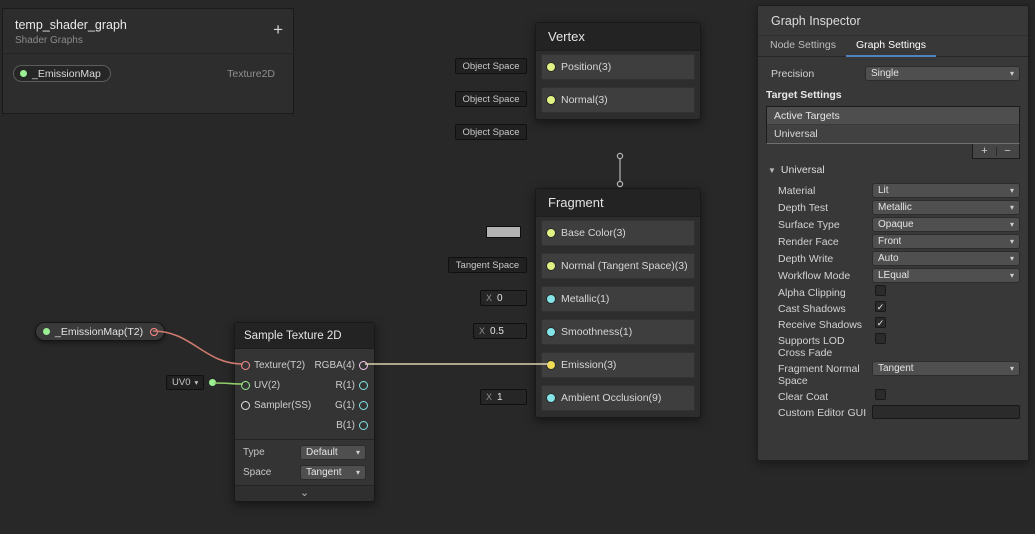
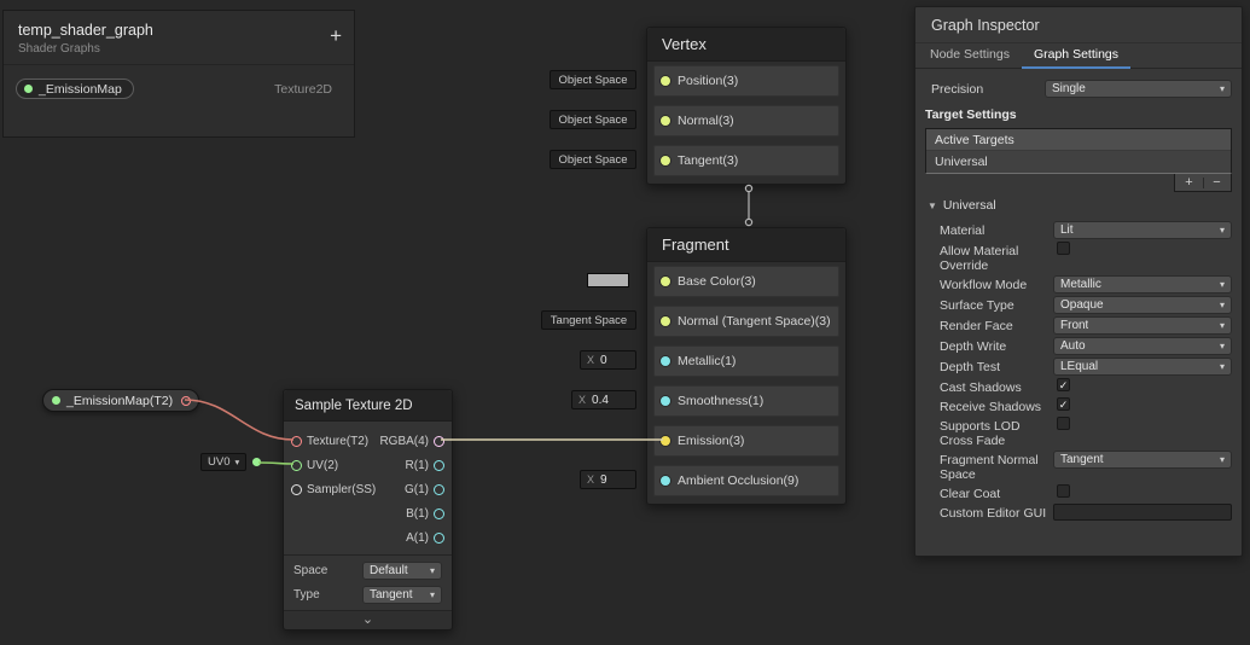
  temp_shader_graph
  Shader Graphs
  +
  _EmissionMap
  Texture2D
  Vertex
  Position(3)
  Normal(3)
+ Tangent(3)
  Fragment
  Base Color(3)
  Normal (Tangent Space)(3)
  Metallic(1)
  Smoothness(1)
  Emission(3)
  Ambient Occlusion(9)
  _EmissionMap(T2)
  UV0
  ▾
  Sample Texture 2D
  Texture(T2)
  RGBA(4)
  UV(2)
  R(1)
  Sampler(SS)
  G(1)
  B(1)
+ A(1)
- Type
+ Space
  Default
  ▾
- Space
+ Type
  Tangent
  ▾
  ⌄
  Graph Inspector
  Node Settings
  Graph Settings
  Precision
  Single
  ▾
  Target Settings
  Active Targets
  Universal
  +
  −
  ▼
  Universal
  Material
  Lit
  ▾
+ Allow Material Override
- Depth Test
+ Workflow Mode
  Metallic
  ▾
  Surface Type
  Opaque
  ▾
  Render Face
  Front
  ▾
  Depth Write
  Auto
  ▾
- Workflow Mode
+ Depth Test
  LEqual
  ▾
- Alpha Clipping
  Cast Shadows
  ✓
  Receive Shadows
  ✓
  Supports LOD Cross Fade
  Fragment Normal Space
  Tangent
  ▾
  Clear Coat
  Custom Editor GUI
  Object Space
  Object Space
  Object Space
  Tangent Space
  X
  0
  X
- 0.5
+ 0.4
  X
- 1
+ 9
